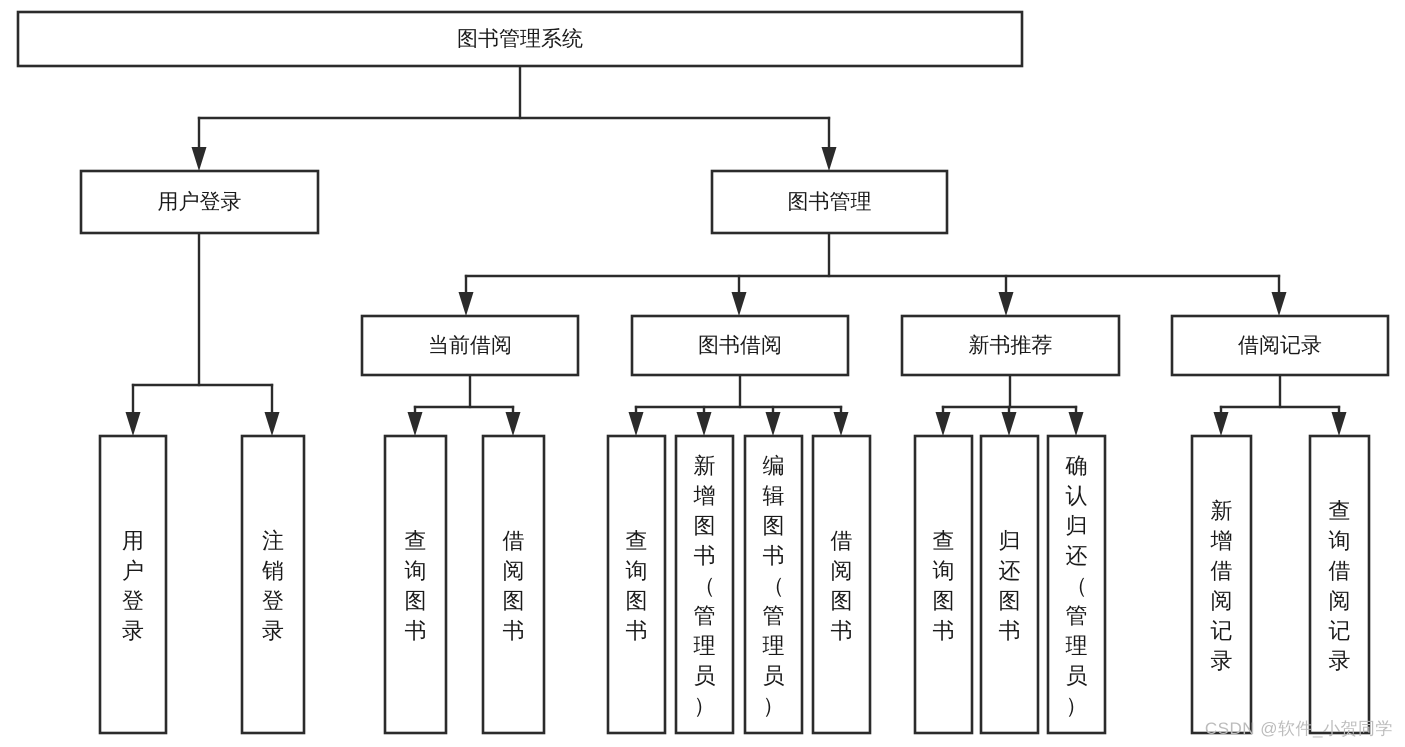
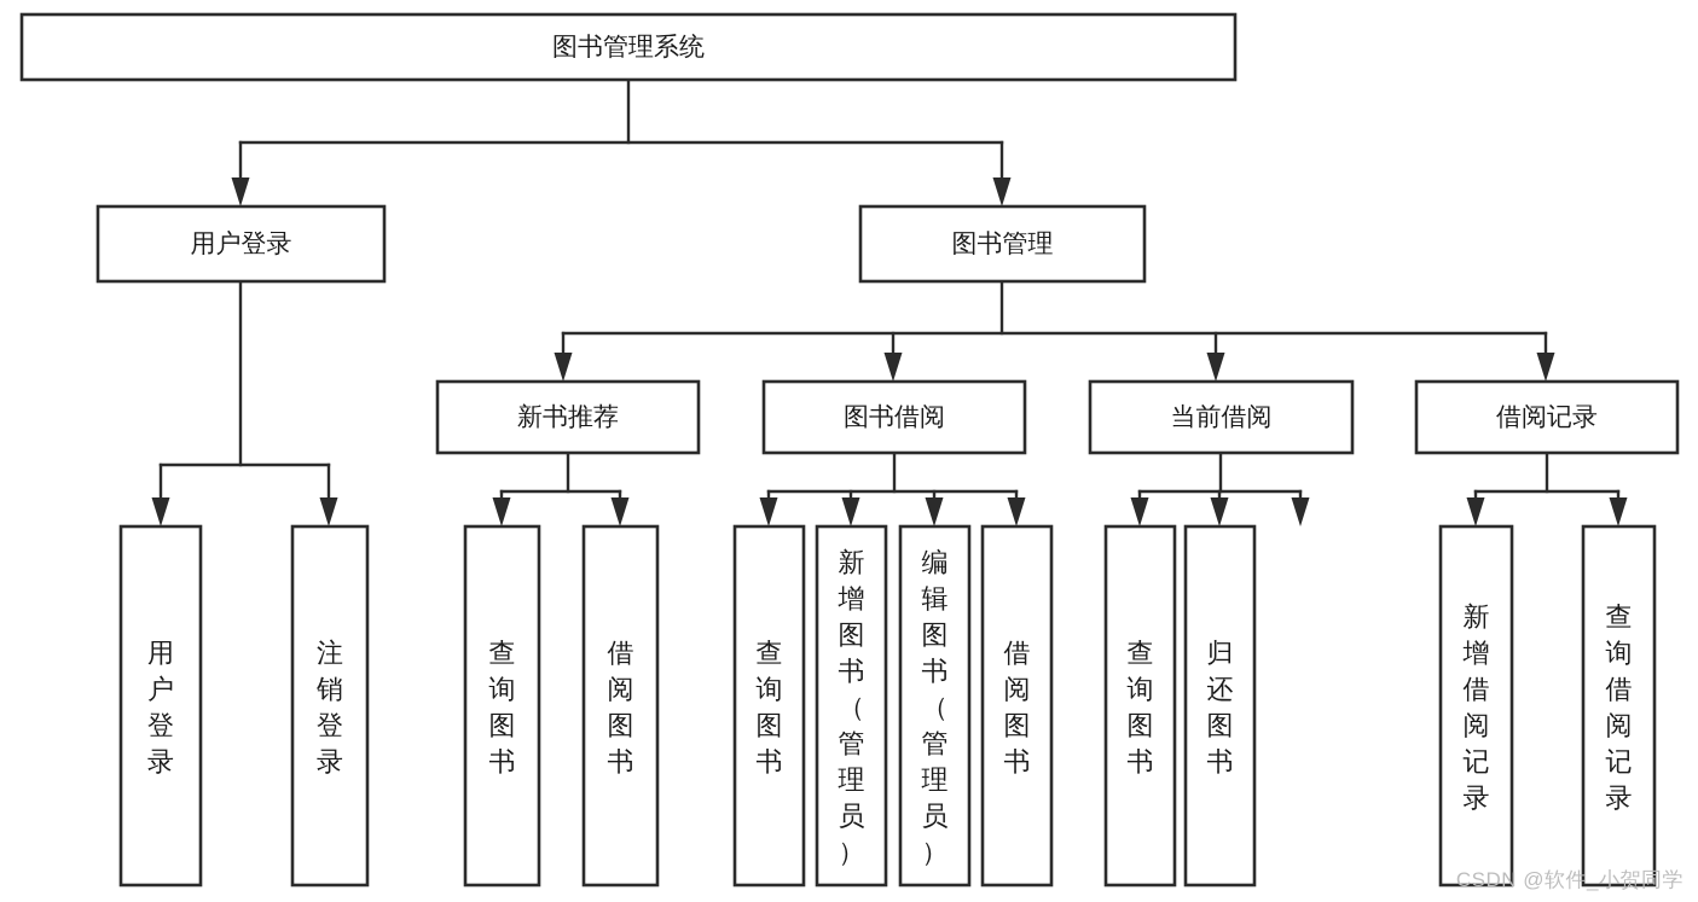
  图书管理系统
  用户登录
  图书管理
- 当前借阅
+ 新书推荐
  图书借阅
- 新书推荐
+ 当前借阅
  借阅记录
  用户登录
  注销登录
  查询图书
  借阅图书
  查询图书
  新增图书（管理员）
  编辑图书（管理员）
  借阅图书
  查询图书
  归还图书
- 确认归还（管理员）
  新增借阅记录
  查询借阅记录
  CSDN @软件_小贺同学
